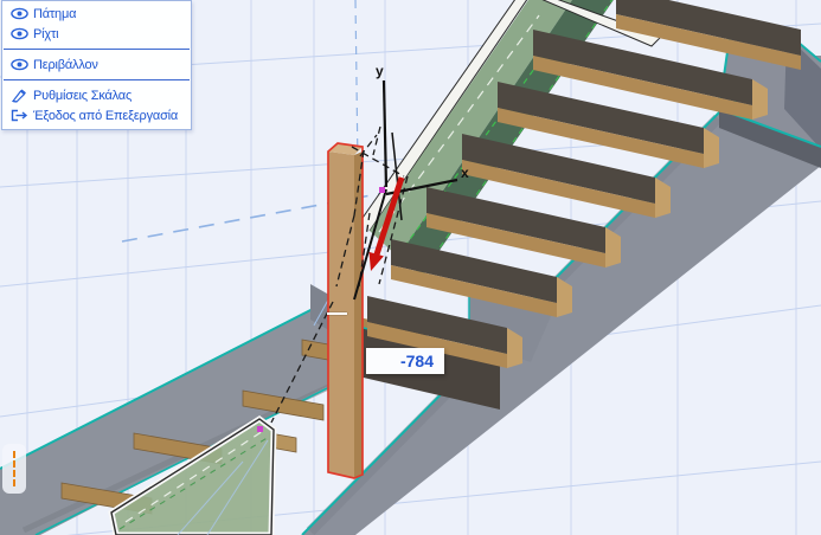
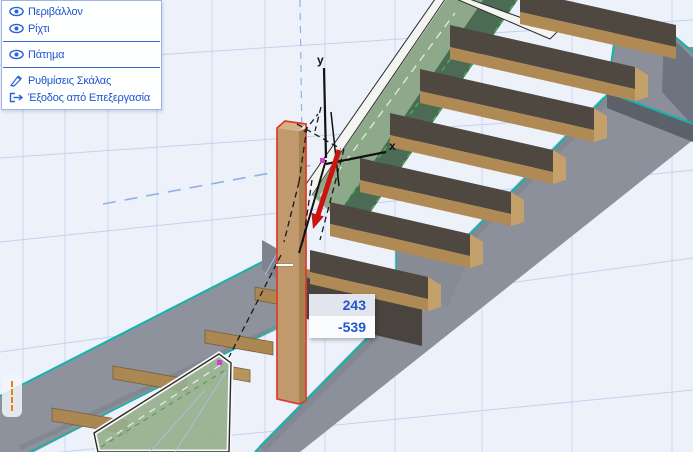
- Πάτημα
+ Περιβάλλον
  Ρίχτι
- Περιβάλλον
+ Πάτημα
  Ρυθμίσεις Σκάλας
  Έξοδος από Επεξεργασία
+ 243
- -784
+ -539
  y
  x
